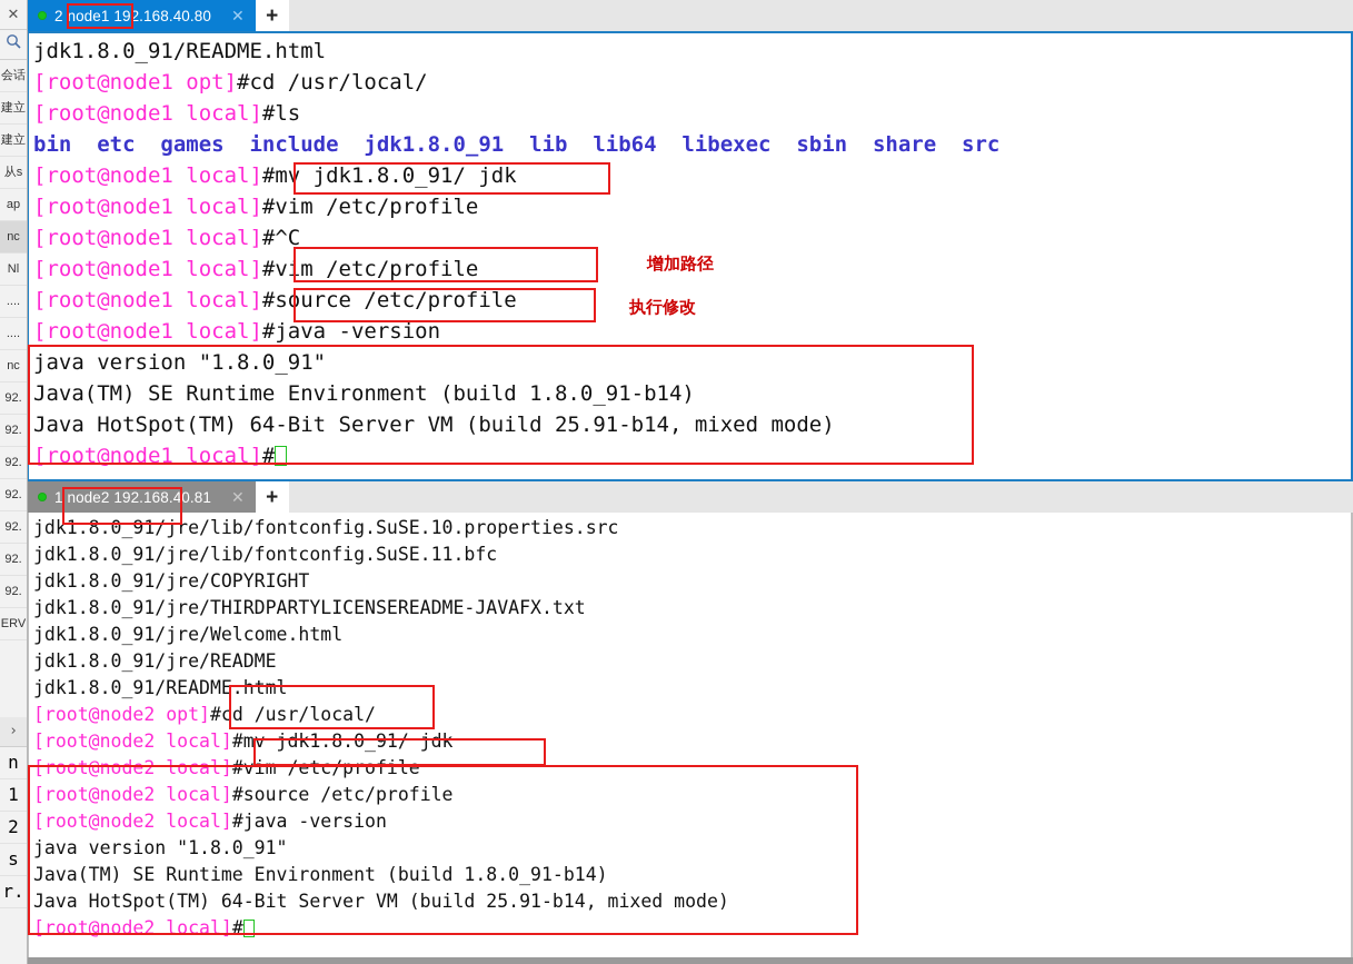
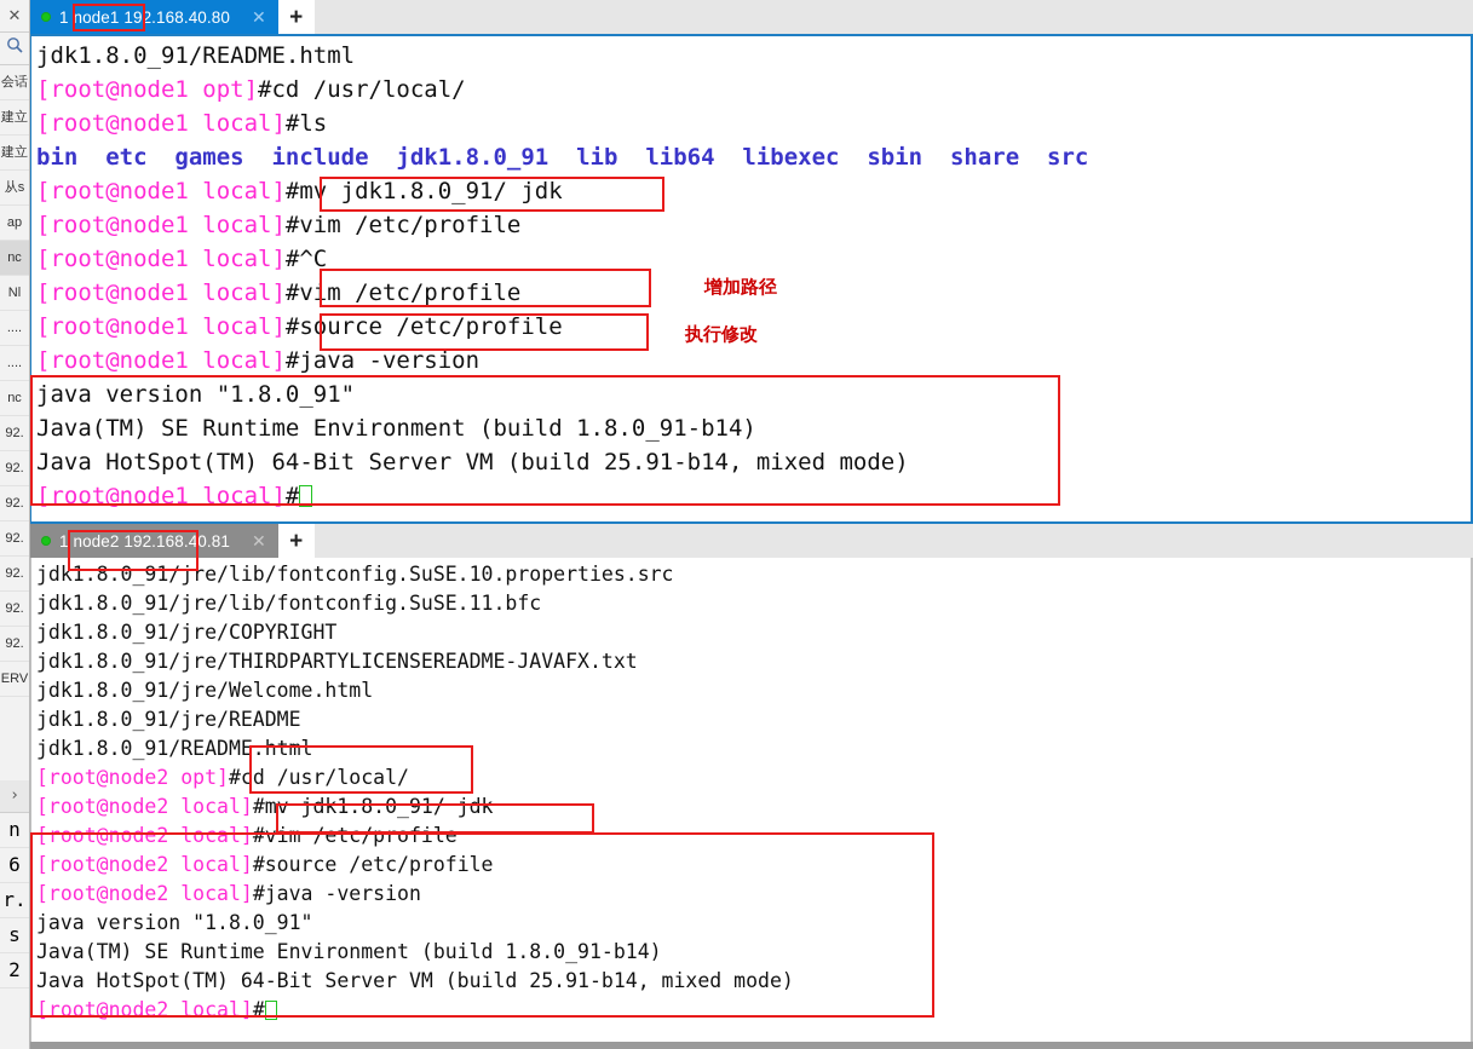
  ✕
  会话
  建立
  建立
  从s
  ap
  nc
  Nl
  ....
  ....
  nc
  92.
  92.
  92.
  92.
  92.
  92.
  92.
  ERV
  ›
  n
- 1
+ 6
- 2
+ r.
  s
- r.
+ 2
- 2 node1 192.168.40.80
+ 1 node1 192.168.40.80
  ✕
  +
  jdk1.8.0_91/README.html
  [root@node1 opt]#cd /usr/local/
  [root@node1 local]#ls
  bin etc games include jdk1.8.0_91 lib lib64 libexec sbin share src
  [root@node1 local]#mv jdk1.8.0_91/ jdk
  [root@node1 local]#vim /etc/profile
  [root@node1 local]#^C
  [root@node1 local]#vim /etc/profile
  [root@node1 local]#source /etc/profile
  [root@node1 local]#java -version
  java version "1.8.0_91"
  Java(TM) SE Runtime Environment (build 1.8.0_91-b14)
  Java HotSpot(TM) 64-Bit Server VM (build 25.91-b14, mixed mode)
  [root@node1 local]#
  1 node2 192.168.40.81
  ✕
  +
  jdk1.8.0_91/jre/lib/fontconfig.SuSE.10.properties.src
  jdk1.8.0_91/jre/lib/fontconfig.SuSE.11.bfc
  jdk1.8.0_91/jre/COPYRIGHT
  jdk1.8.0_91/jre/THIRDPARTYLICENSEREADME-JAVAFX.txt
  jdk1.8.0_91/jre/Welcome.html
  jdk1.8.0_91/jre/README
  jdk1.8.0_91/README.html
  [root@node2 opt]#cd /usr/local/
  [root@node2 local]#mv jdk1.8.0_91/ jdk
  [root@node2 local]#vim /etc/profile
  [root@node2 local]#source /etc/profile
  [root@node2 local]#java -version
  java version "1.8.0_91"
  Java(TM) SE Runtime Environment (build 1.8.0_91-b14)
  Java HotSpot(TM) 64-Bit Server VM (build 25.91-b14, mixed mode)
  [root@node2 local]#
  增加路径
  执行修改
